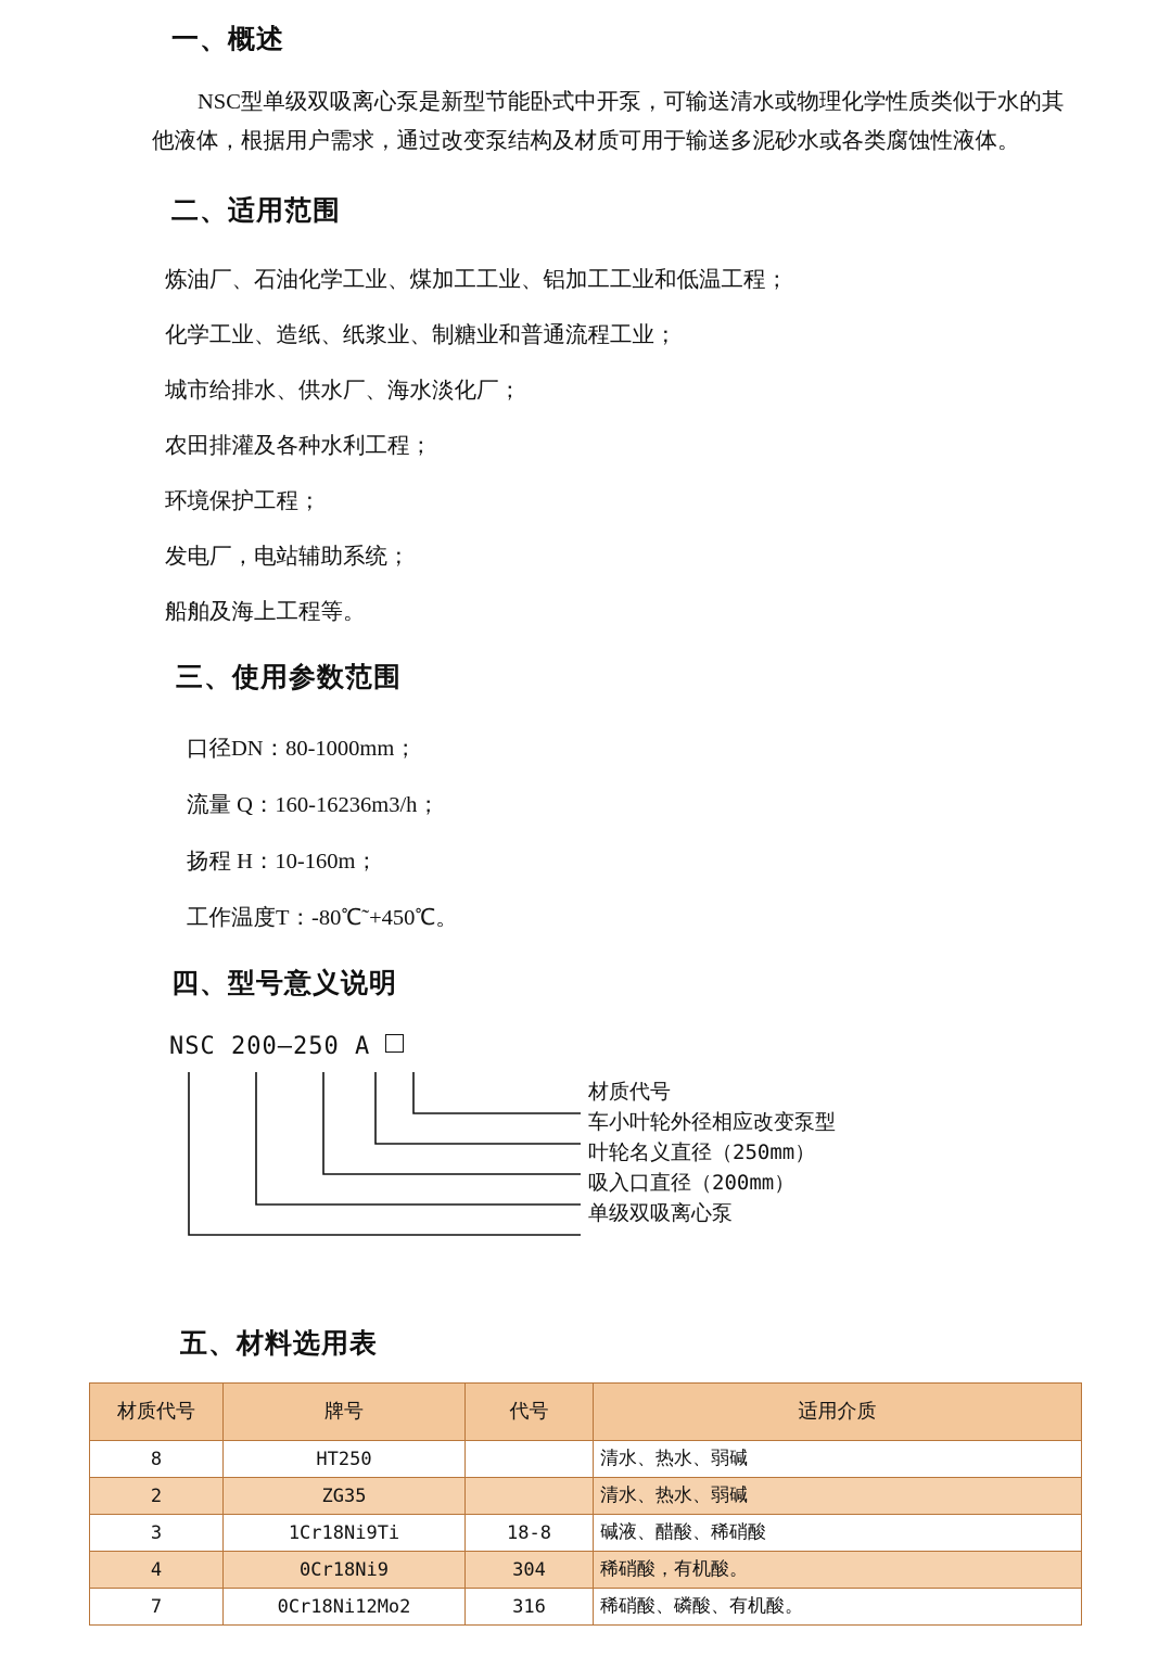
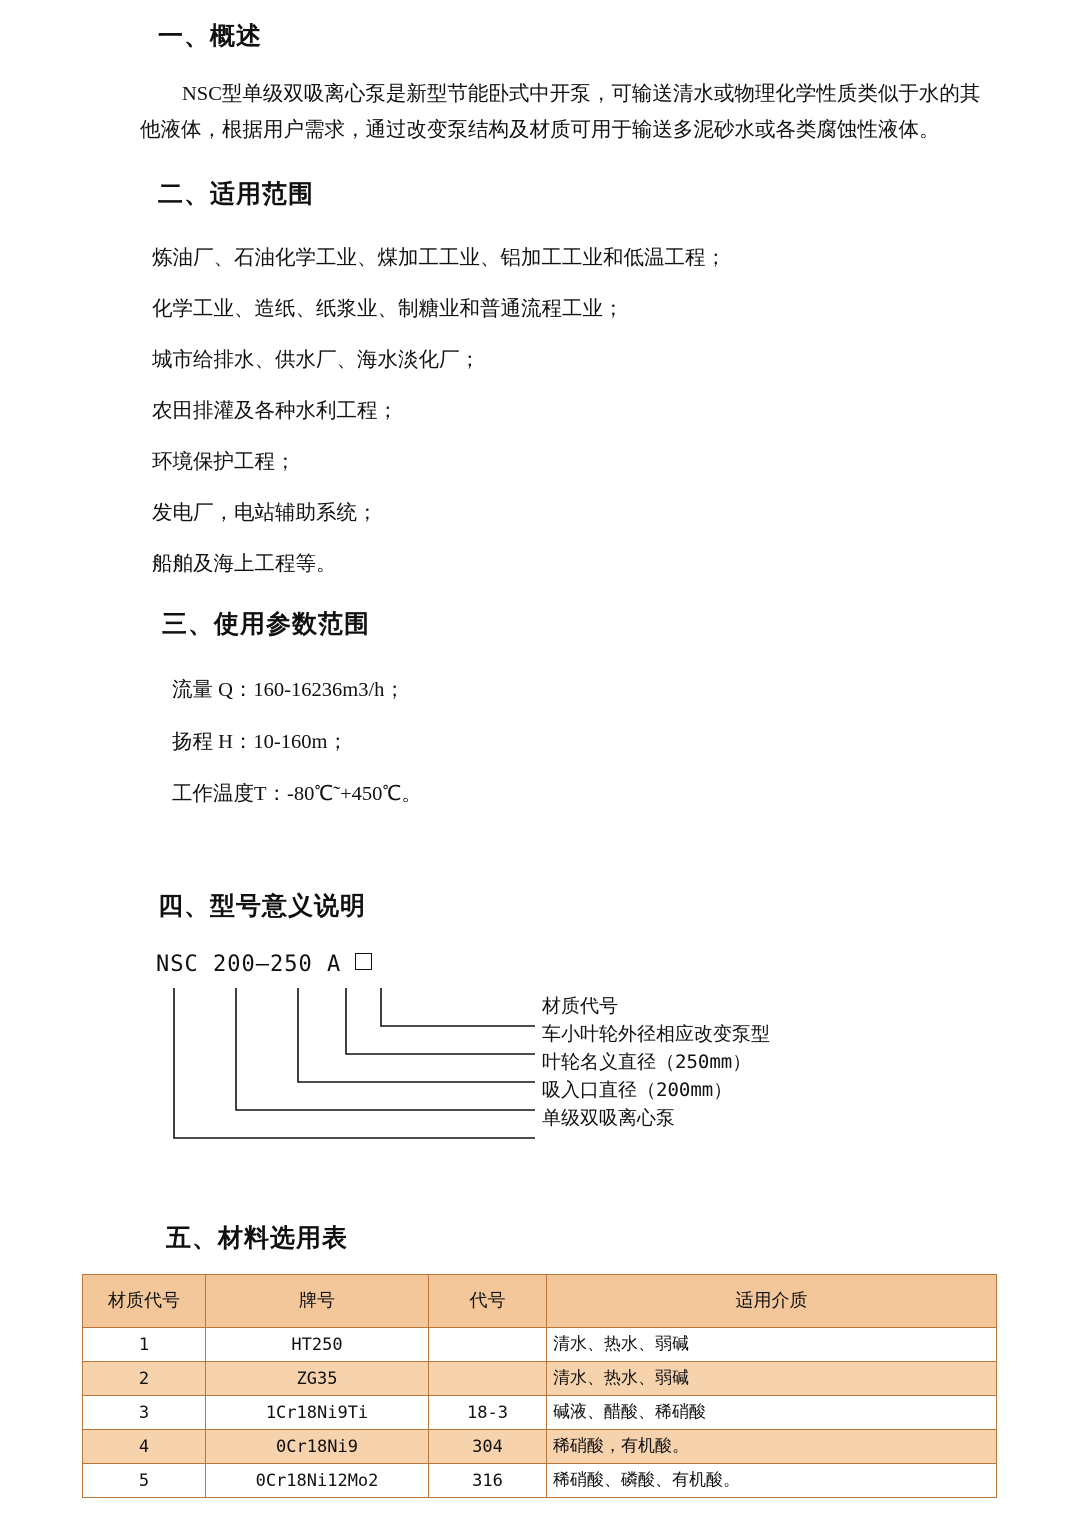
  一、概述
  NSC型单级双吸离心泵是新型节能卧式中开泵，可输送清水或物理化学性质类似于水的其他液体，根据用户需求，通过改变泵结构及材质可用于输送多泥砂水或各类腐蚀性液体。
  二、适用范围
  炼油厂、石油化学工业、煤加工工业、铝加工工业和低温工程；
  化学工业、造纸、纸浆业、制糖业和普通流程工业；
  城市给排水、供水厂、海水淡化厂；
  农田排灌及各种水利工程；
  环境保护工程；
  发电厂，电站辅助系统；
  船舶及海上工程等。
  三、使用参数范围
- 口径DN：80-1000mm；
  流量 Q：160-16236m3/h；
  扬程 H：10-160m；
  工作温度T：-80℃˜+450℃。
  四、型号意义说明
  NSC 200—250 A
  材质代号
  车小叶轮外径相应改变泵型
  叶轮名义直径（250mm）
  吸入口直径（200mm）
  单级双吸离心泵
  五、材料选用表
  材质代号	牌号	代号	适用介质
- 8	HT250		清水、热水、弱碱
+ 1	HT250		清水、热水、弱碱
  2	ZG35		清水、热水、弱碱
- 3	1Cr18Ni9Ti	18-8	碱液、醋酸、稀硝酸
+ 3	1Cr18Ni9Ti	18-3	碱液、醋酸、稀硝酸
  4	0Cr18Ni9	304	稀硝酸，有机酸。
- 7	0Cr18Ni12Mo2	316	稀硝酸、磷酸、有机酸。
+ 5	0Cr18Ni12Mo2	316	稀硝酸、磷酸、有机酸。
